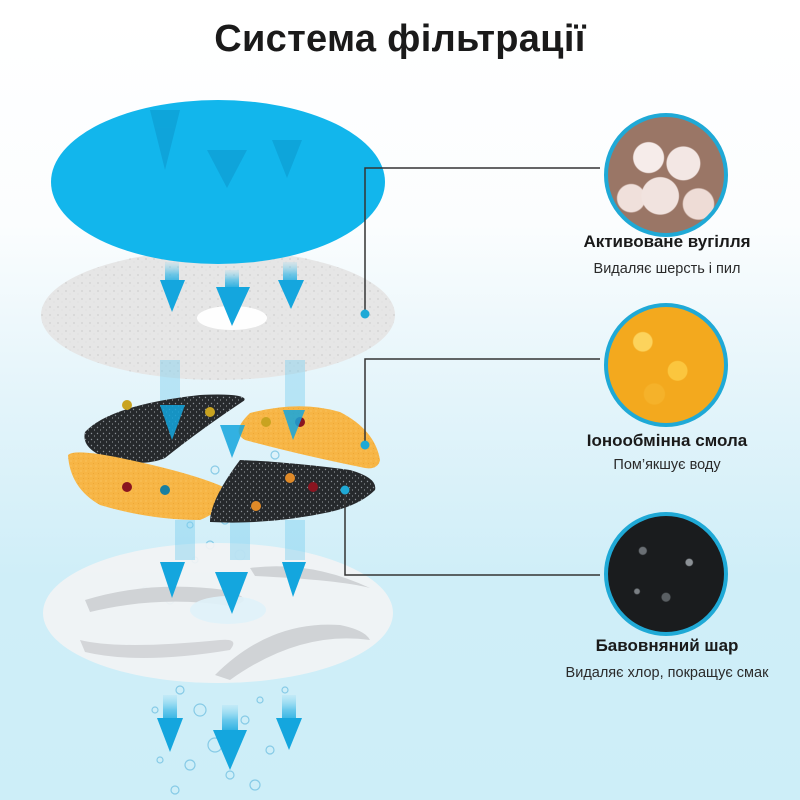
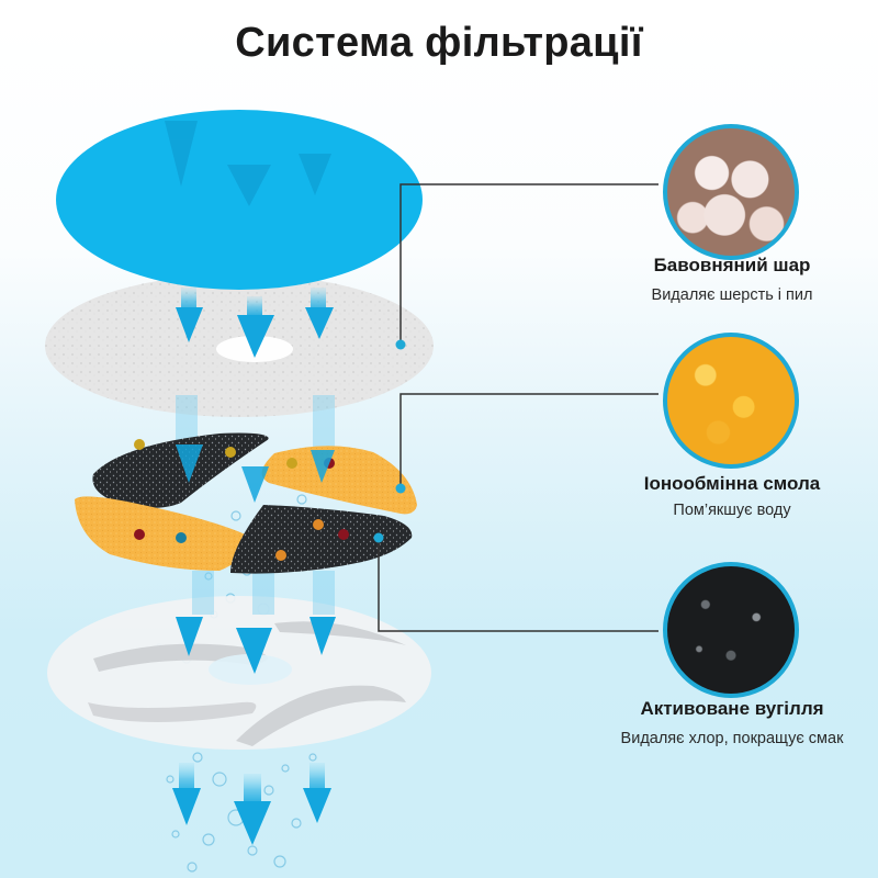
  Система фільтрації
- Активоване вугілля
+ Бавовняний шар
  Видаляє шерсть і пил
  Іонообмінна смола
  Пом’якшує воду
- Бавовняний шар
+ Активоване вугілля
  Видаляє хлор, покращує смак
